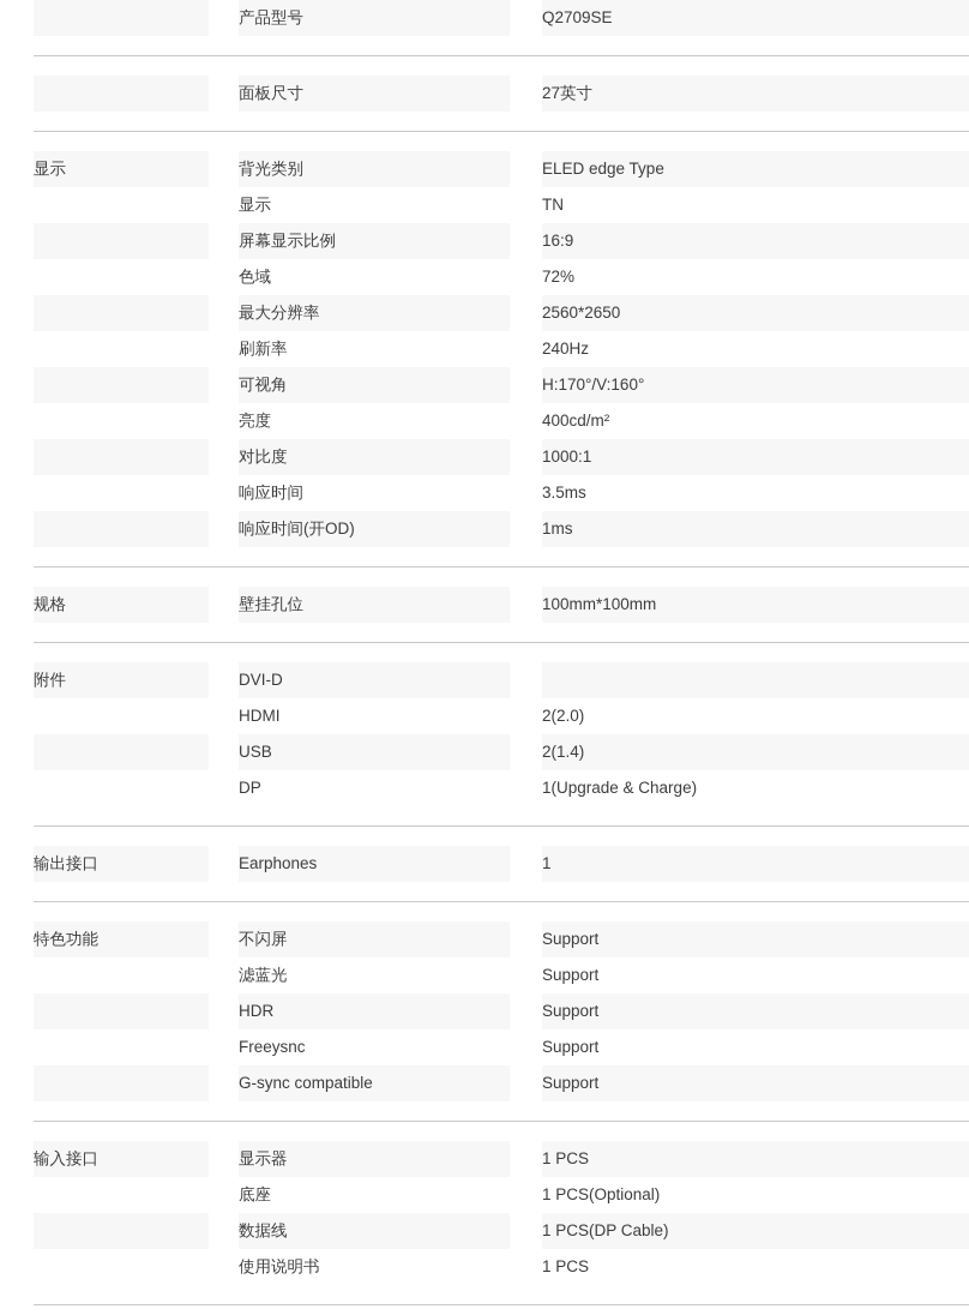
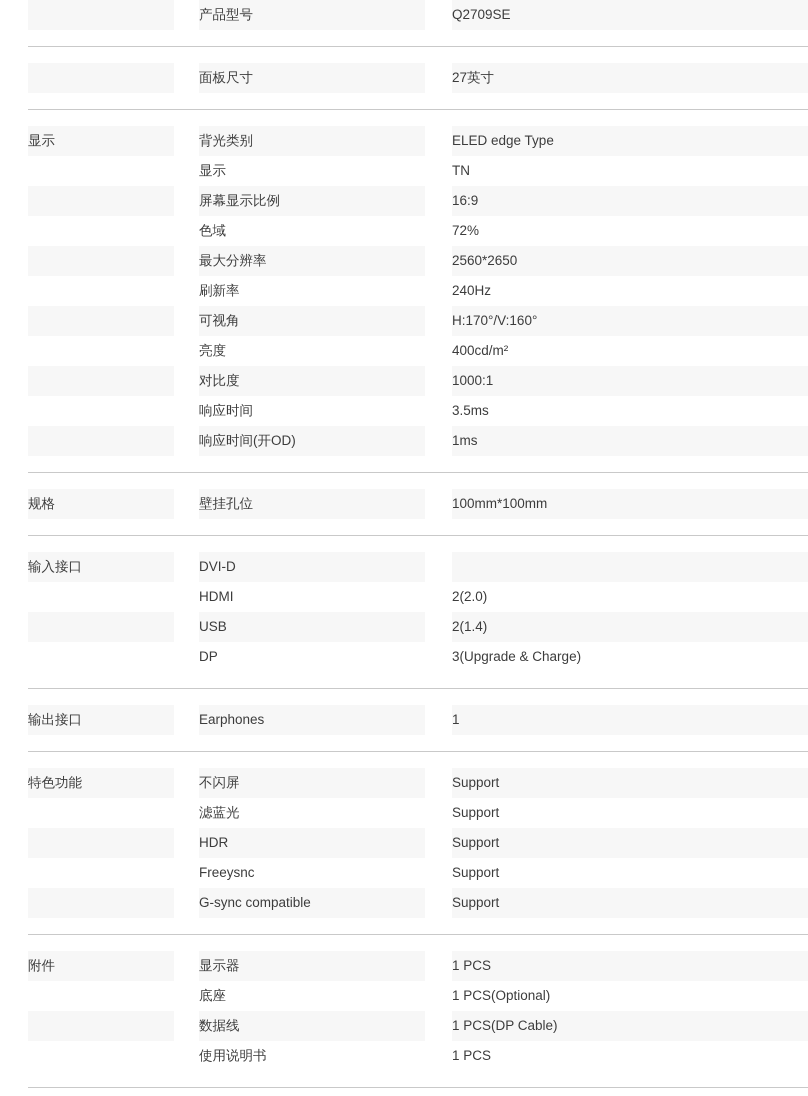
  产品型号
  Q2709SE
  面板尺寸
  27英寸
  显示
  背光类别
  ELED edge Type
  显示
  TN
  屏幕显示比例
  16:9
  色域
  72%
  最大分辨率
  2560*2650
  刷新率
  240Hz
  可视角
  H:170°/V:160°
  亮度
  400cd/m²
  对比度
  1000:1
  响应时间
  3.5ms
  响应时间(开OD)
  1ms
  规格
  壁挂孔位
  100mm*100mm
- 附件
+ 输入接口
  DVI-D
  HDMI
  2(2.0)
  USB
  2(1.4)
  DP
- 1(Upgrade & Charge)
+ 3(Upgrade & Charge)
  输出接口
  Earphones
  1
  特色功能
  不闪屏
  Support
  滤蓝光
  Support
  HDR
  Support
  Freeysnc
  Support
  G-sync compatible
  Support
- 输入接口
+ 附件
  显示器
  1 PCS
  底座
  1 PCS(Optional)
  数据线
  1 PCS(DP Cable)
  使用说明书
  1 PCS
